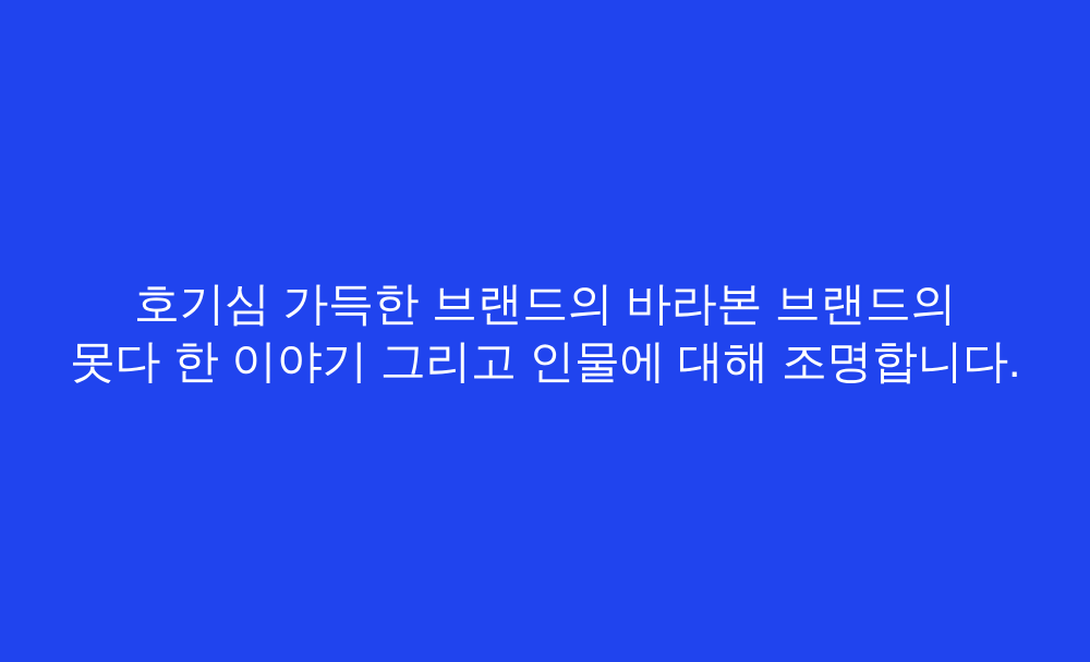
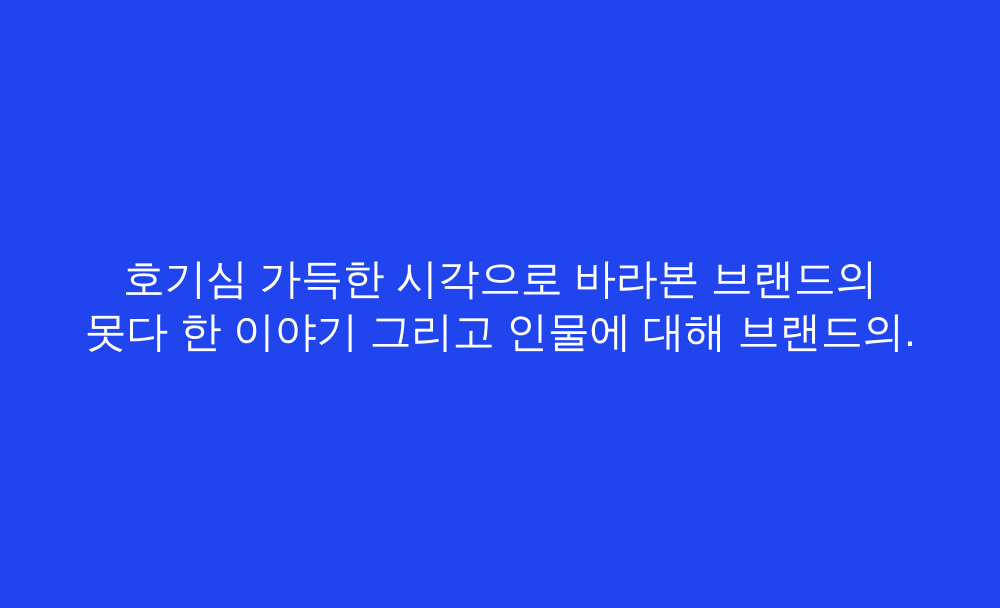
- 호기심 가득한 브랜드의 바라본 브랜드의
+ 호기심 가득한 시각으로 바라본 브랜드의
- 못다 한 이야기 그리고 인물에 대해 조명합니다.
+ 못다 한 이야기 그리고 인물에 대해 브랜드의.
